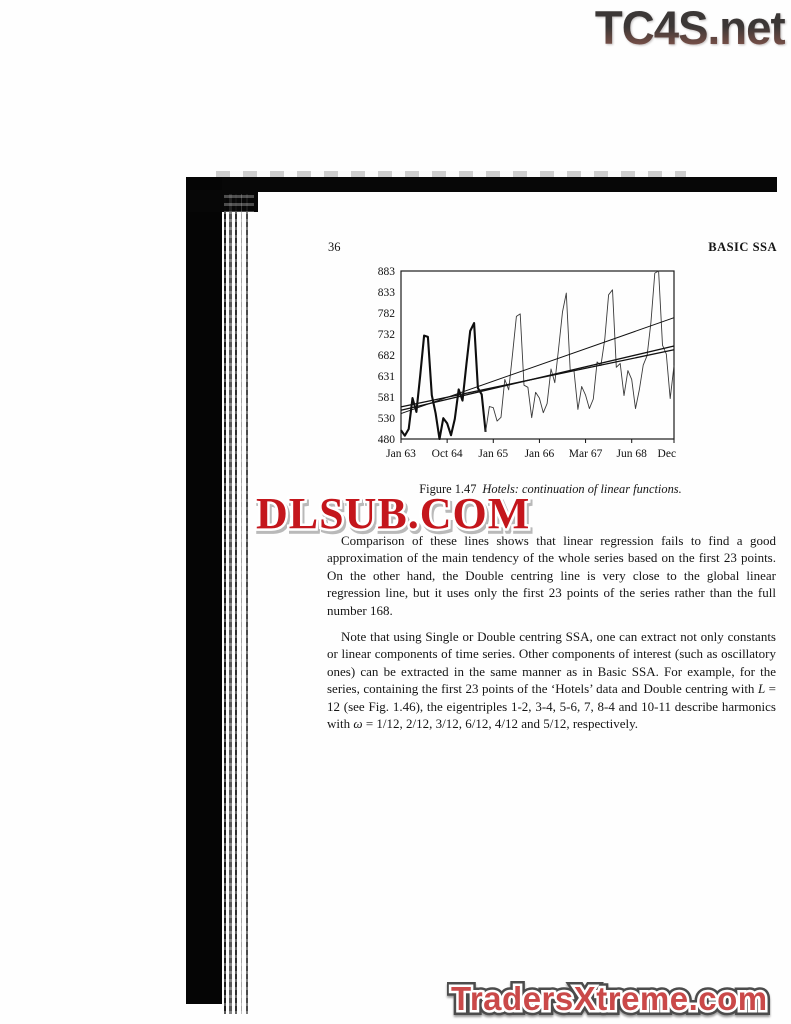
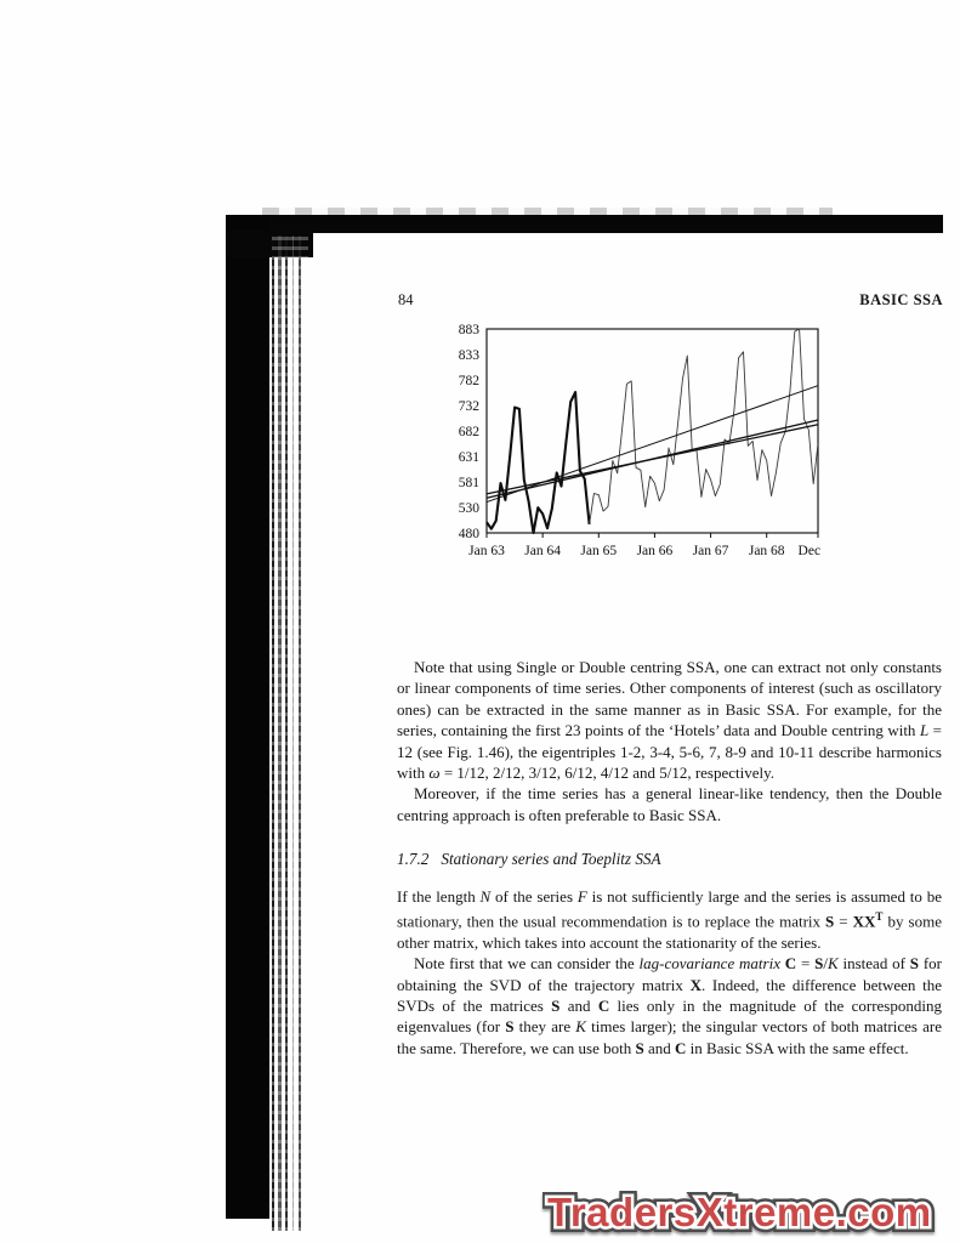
- TC4S.net
- 36
+ 84
  BASIC SSA
  883
  833
  782
  732
  682
  631
  581
  530
  480
  Jan 63
- Oct 64
+ Jan 64
  Jan 65
  Jan 66
- Mar 67
+ Jan 67
- Jun 68
+ Jan 68
- Figure 1.47 Hotels: continuation of linear functions.
- DLSUB.COM
- Comparison of these lines shows that linear regression fails to find a good approximation of the main tendency of the whole series based on the first 23 points. On the other hand, the Double centring line is very close to the global linear regression line, but it uses only the first 23 points of the series rather than the full number 168.
- Note that using Single or Double centring SSA, one can extract not only constants or linear components of time series. Other components of interest (such as oscillatory ones) can be extracted in the same manner as in Basic SSA. For example, for the series, containing the first 23 points of the ‘Hotels’ data and Double centring with L = 12 (see Fig. 1.46), the eigentriples 1-2, 3-4, 5-6, 7, 8-4 and 10-11 describe harmonics with ω = 1/12, 2/12, 3/12, 6/12, 4/12 and 5/12, respectively.
+ Note that using Single or Double centring SSA, one can extract not only constants or linear components of time series. Other components of interest (such as oscillatory ones) can be extracted in the same manner as in Basic SSA. For example, for the series, containing the first 23 points of the ‘Hotels’ data and Double centring with L = 12 (see Fig. 1.46), the eigentriples 1-2, 3-4, 5-6, 7, 8-9 and 10-11 describe harmonics with ω = 1/12, 2/12, 3/12, 6/12, 4/12 and 5/12, respectively.
+ Moreover, if the time series has a general linear-like tendency, then the Double centring approach is often preferable to Basic SSA.
+ 1.7.2 Stationary series and Toeplitz SSA
+ If the length N of the series F is not sufficiently large and the series is assumed to be stationary, then the usual recommendation is to replace the matrix S = XXT by some other matrix, which takes into account the stationarity of the series.
+ Note first that we can consider the lag-covariance matrix C = S/K instead of S for obtaining the SVD of the trajectory matrix X. Indeed, the difference between the SVDs of the matrices S and C lies only in the magnitude of the corresponding eigenvalues (for S they are K times larger); the singular vectors of both matrices are the same. Therefore, we can use both S and C in Basic SSA with the same effect.
  TradersXtreme.com
